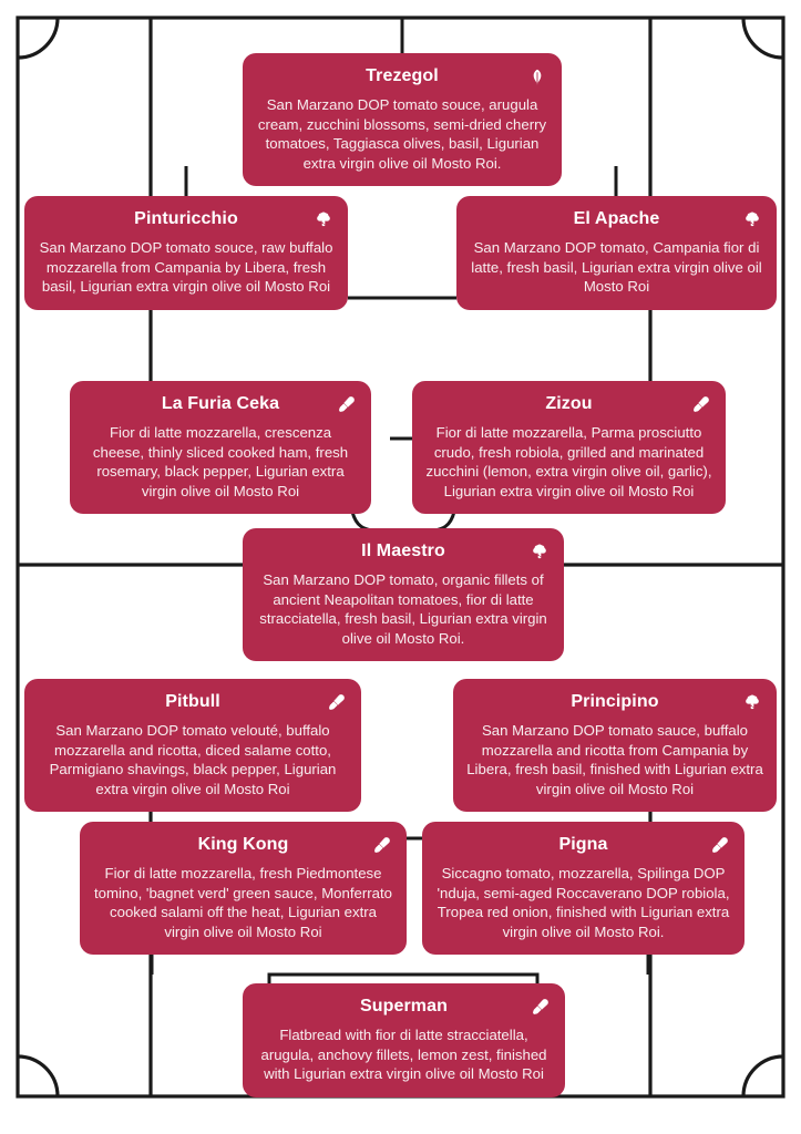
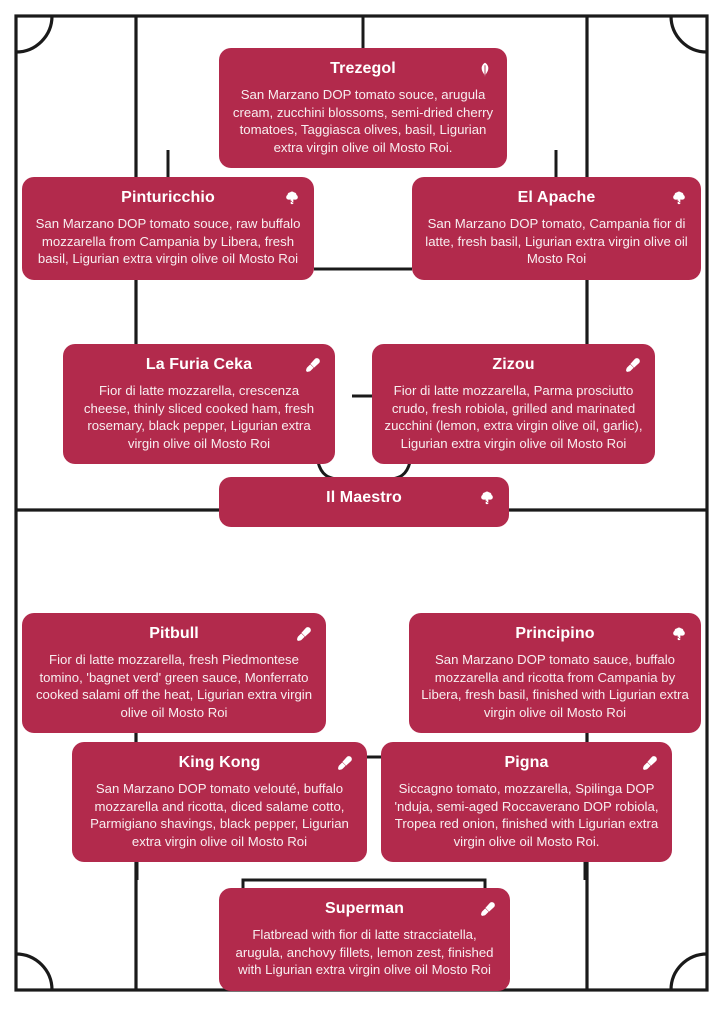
  Trezegol
  San Marzano DOP tomato souce, arugula cream, zucchini blossoms, semi-dried cherry tomatoes, Taggiasca olives, basil, Ligurian extra virgin olive oil Mosto Roi.
  Pinturicchio
  San Marzano DOP tomato souce, raw buffalo mozzarella from Campania by Libera, fresh basil, Ligurian extra virgin olive oil Mosto Roi
  El Apache
  San Marzano DOP tomato, Campania fior di latte, fresh basil, Ligurian extra virgin olive oil Mosto Roi
  La Furia Ceka
  Fior di latte mozzarella, crescenza cheese, thinly sliced cooked ham, fresh rosemary, black pepper, Ligurian extra virgin olive oil Mosto Roi
  Zizou
  Fior di latte mozzarella, Parma prosciutto crudo, fresh robiola, grilled and marinated zucchini (lemon, extra virgin olive oil, garlic), Ligurian extra virgin olive oil Mosto Roi
  Il Maestro
- San Marzano DOP tomato, organic fillets of ancient Neapolitan tomatoes, fior di latte stracciatella, fresh basil, Ligurian extra virgin olive oil Mosto Roi.
  Pitbull
- San Marzano DOP tomato velouté, buffalo mozzarella and ricotta, diced salame cotto, Parmigiano shavings, black pepper, Ligurian extra virgin olive oil Mosto Roi
+ Fior di latte mozzarella, fresh Piedmontese tomino, 'bagnet verd' green sauce, Monferrato cooked salami off the heat, Ligurian extra virgin olive oil Mosto Roi
  Principino
  San Marzano DOP tomato sauce, buffalo mozzarella and ricotta from Campania by Libera, fresh basil, finished with Ligurian extra virgin olive oil Mosto Roi
  King Kong
- Fior di latte mozzarella, fresh Piedmontese tomino, 'bagnet verd' green sauce, Monferrato cooked salami off the heat, Ligurian extra virgin olive oil Mosto Roi
+ San Marzano DOP tomato velouté, buffalo mozzarella and ricotta, diced salame cotto, Parmigiano shavings, black pepper, Ligurian extra virgin olive oil Mosto Roi
  Pigna
  Siccagno tomato, mozzarella, Spilinga DOP 'nduja, semi-aged Roccaverano DOP robiola, Tropea red onion, finished with Ligurian extra virgin olive oil Mosto Roi.
  Superman
  Flatbread with fior di latte stracciatella, arugula, anchovy fillets, lemon zest, finished with Ligurian extra virgin olive oil Mosto Roi
